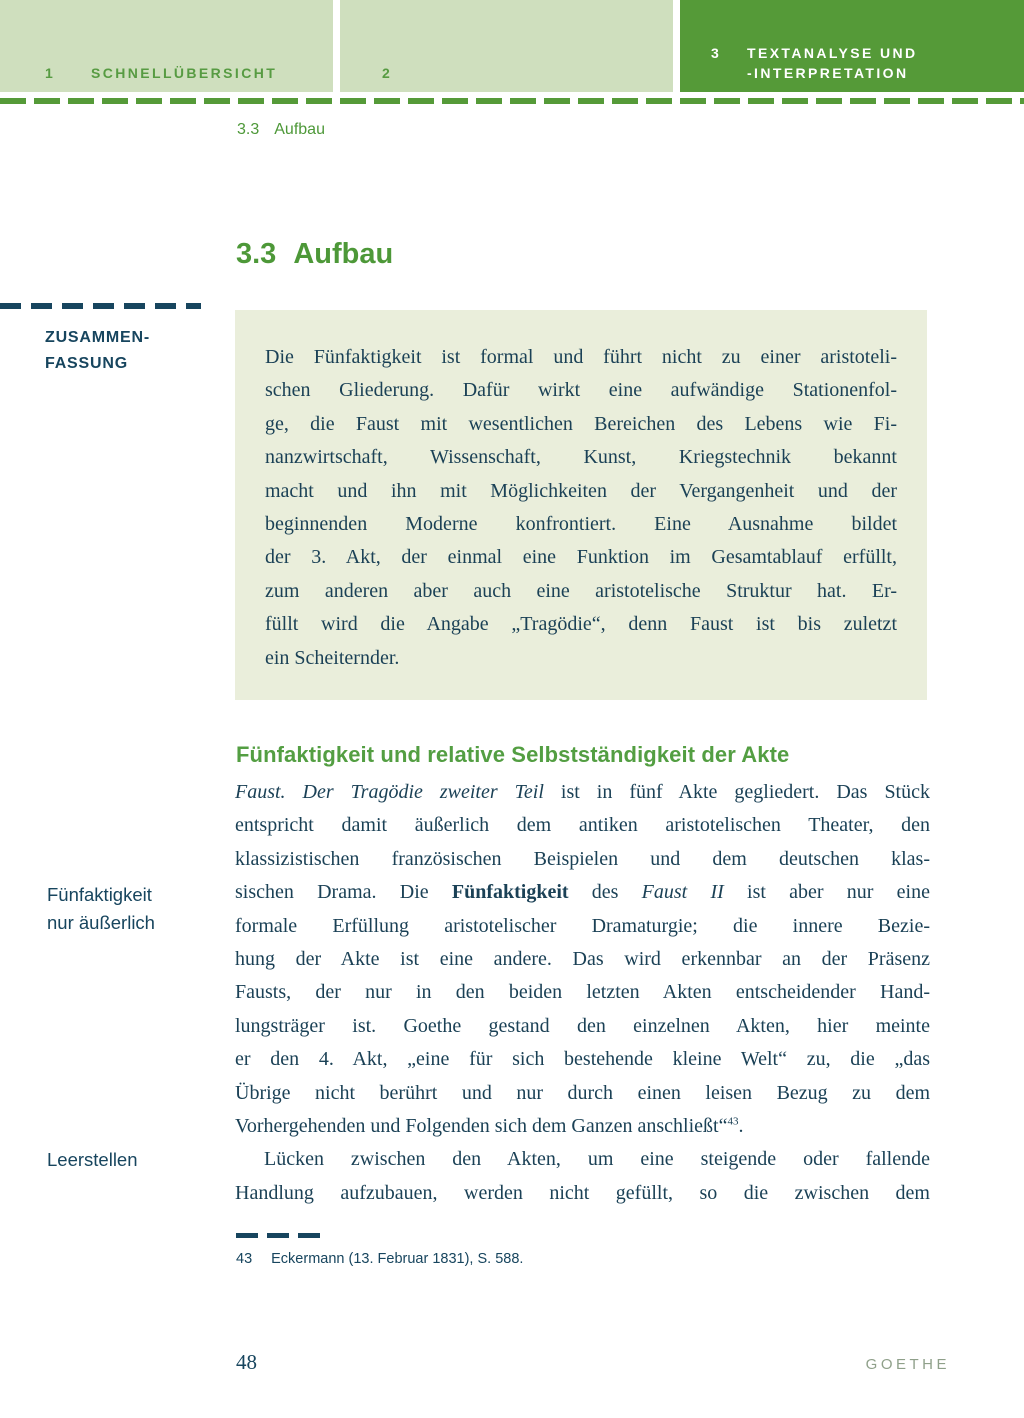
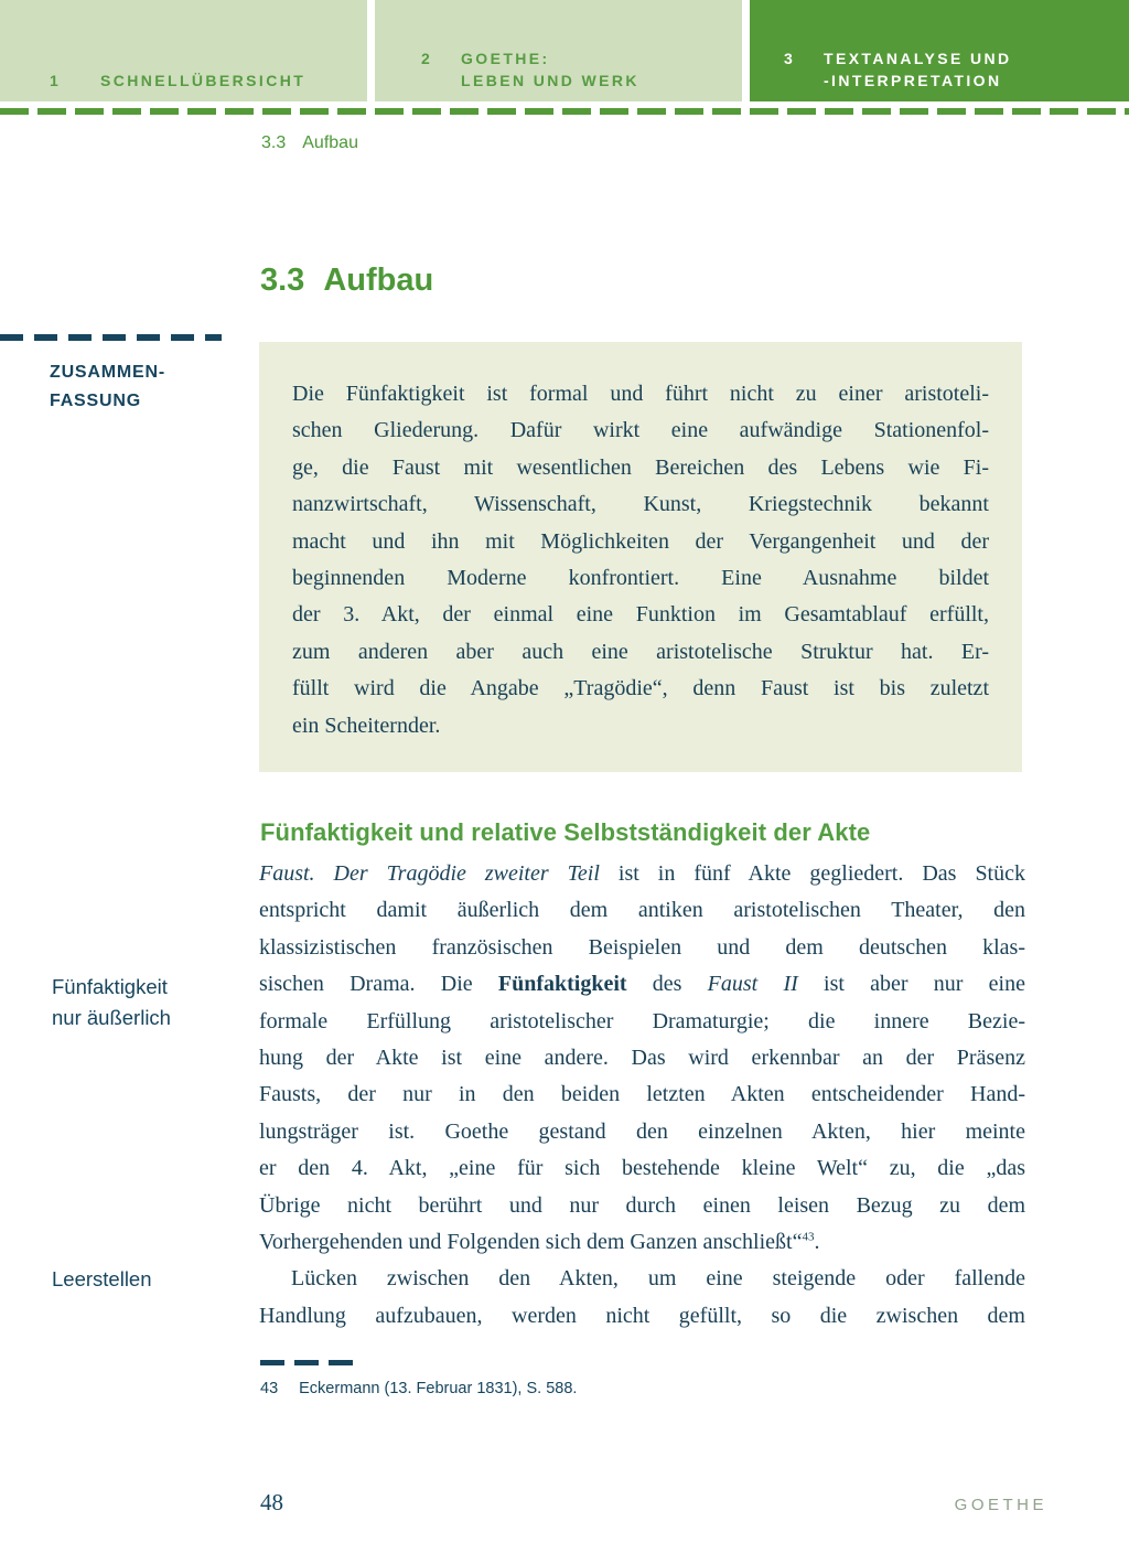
  1
  SCHNELLÜBERSICHT
  2
+ GOETHE:
+ LEBEN UND WERK
  3
  TEXTANALYSE UND
  -INTERPRETATION
  3.3
  Aufbau
  3.3
  Aufbau
  ZUSAMMEN-
  FASSUNG
  Die Fünfaktigkeit ist formal und führt nicht zu einer aristoteli-
  schen Gliederung. Dafür wirkt eine aufwändige Stationenfol-
  ge, die Faust mit wesentlichen Bereichen des Lebens wie Fi-
  nanzwirtschaft, Wissenschaft, Kunst, Kriegstechnik bekannt
  macht und ihn mit Möglichkeiten der Vergangenheit und der
  beginnenden Moderne konfrontiert. Eine Ausnahme bildet
  der 3. Akt, der einmal eine Funktion im Gesamtablauf erfüllt,
  zum anderen aber auch eine aristotelische Struktur hat. Er-
  füllt wird die Angabe „Tragödie“, denn Faust ist bis zuletzt
  ein Scheiternder.
  Fünfaktigkeit und relative Selbstständigkeit der Akte
  Fünfaktigkeit
  nur äußerlich
  Leerstellen
  Faust. Der Tragödie zweiter Teil ist in fünf Akte gegliedert. Das Stück
  entspricht damit äußerlich dem antiken aristotelischen Theater, den
  klassizistischen französischen Beispielen und dem deutschen klas-
  sischen Drama. Die Fünfaktigkeit des Faust II ist aber nur eine
  formale Erfüllung aristotelischer Dramaturgie; die innere Bezie-
  hung der Akte ist eine andere. Das wird erkennbar an der Präsenz
  Fausts, der nur in den beiden letzten Akten entscheidender Hand-
  lungsträger ist. Goethe gestand den einzelnen Akten, hier meinte
  er den 4. Akt, „eine für sich bestehende kleine Welt“ zu, die „das
  Übrige nicht berührt und nur durch einen leisen Bezug zu dem
  Vorhergehenden und Folgenden sich dem Ganzen anschließt“43.
  Lücken zwischen den Akten, um eine steigende oder fallende
  Handlung aufzubauen, werden nicht gefüllt, so die zwischen dem
  43
  Eckermann (13. Februar 1831), S. 588.
  48
  GOETHE
